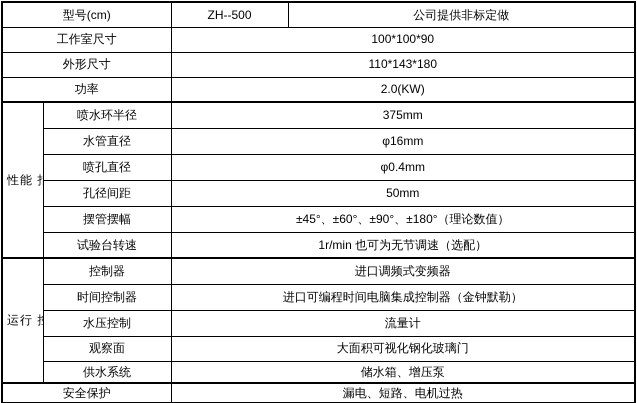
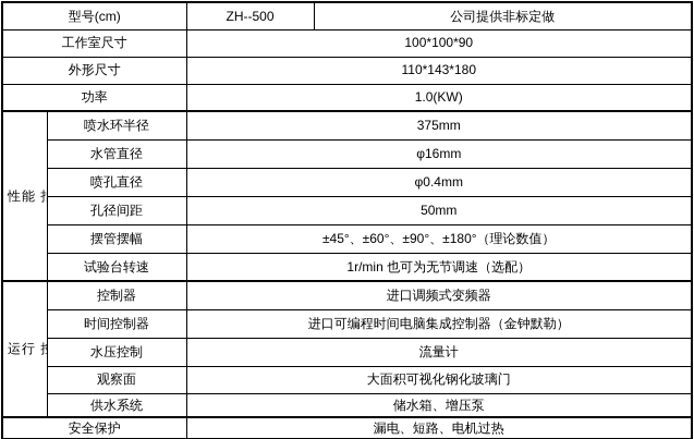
  型号(cm)	ZH--500	公司提供非标定做
  工作室尺寸	100*100*90
  外形尺寸	110*143*180
- 功率	2.0(KW)
+ 功率	1.0(KW)
  性能	喷水环半径	375mm
  水管直径	φ16mm
  喷孔直径	φ0.4mm
  孔径间距	50mm
  摆管摆幅	±45°、±60°、±90°、±180°（理论数值）
  试验台转速	1r/min 也可为无节调速（选配）
  运行	控制器	进口调频式变频器
  时间控制器	进口可编程时间电脑集成控制器（金钟默勒）
  水压控制	流量计
  观察面	大面积可视化钢化玻璃门
  供水系统	储水箱、增压泵
  安全保护	漏电、短路、电机过热
